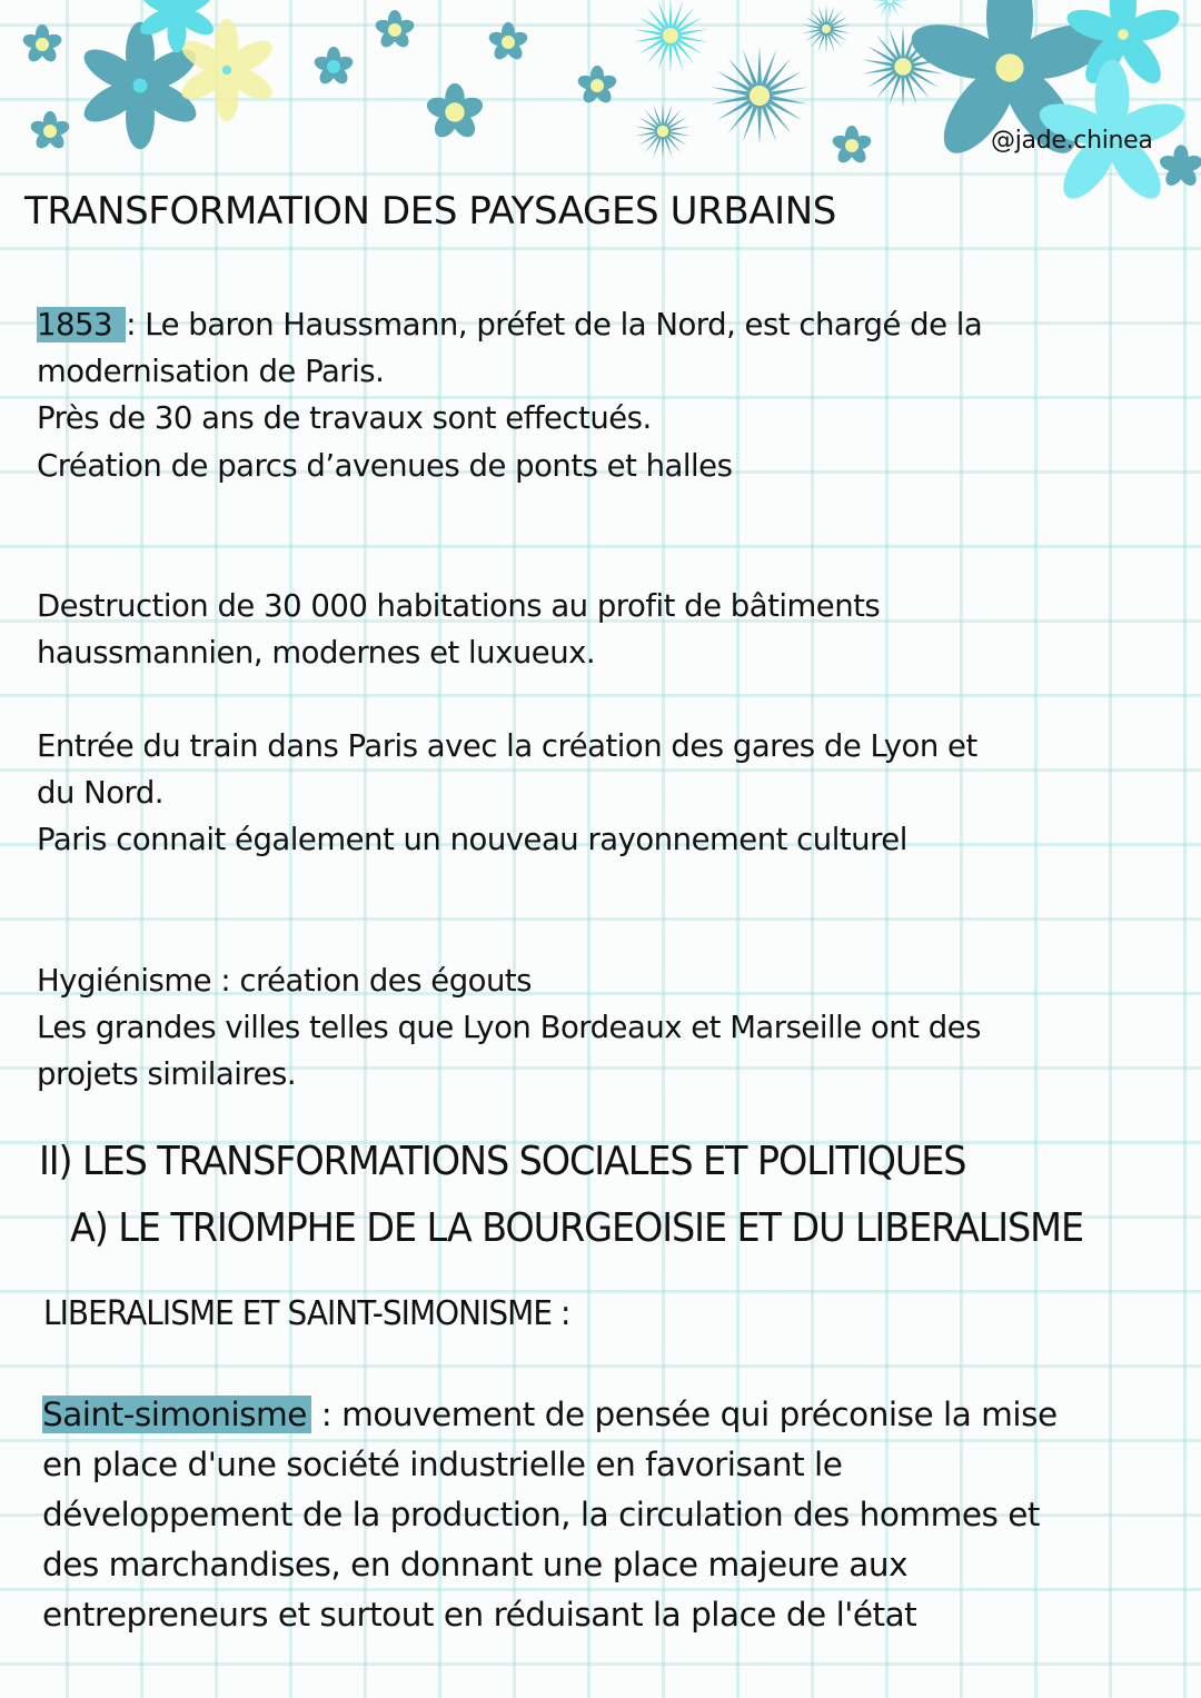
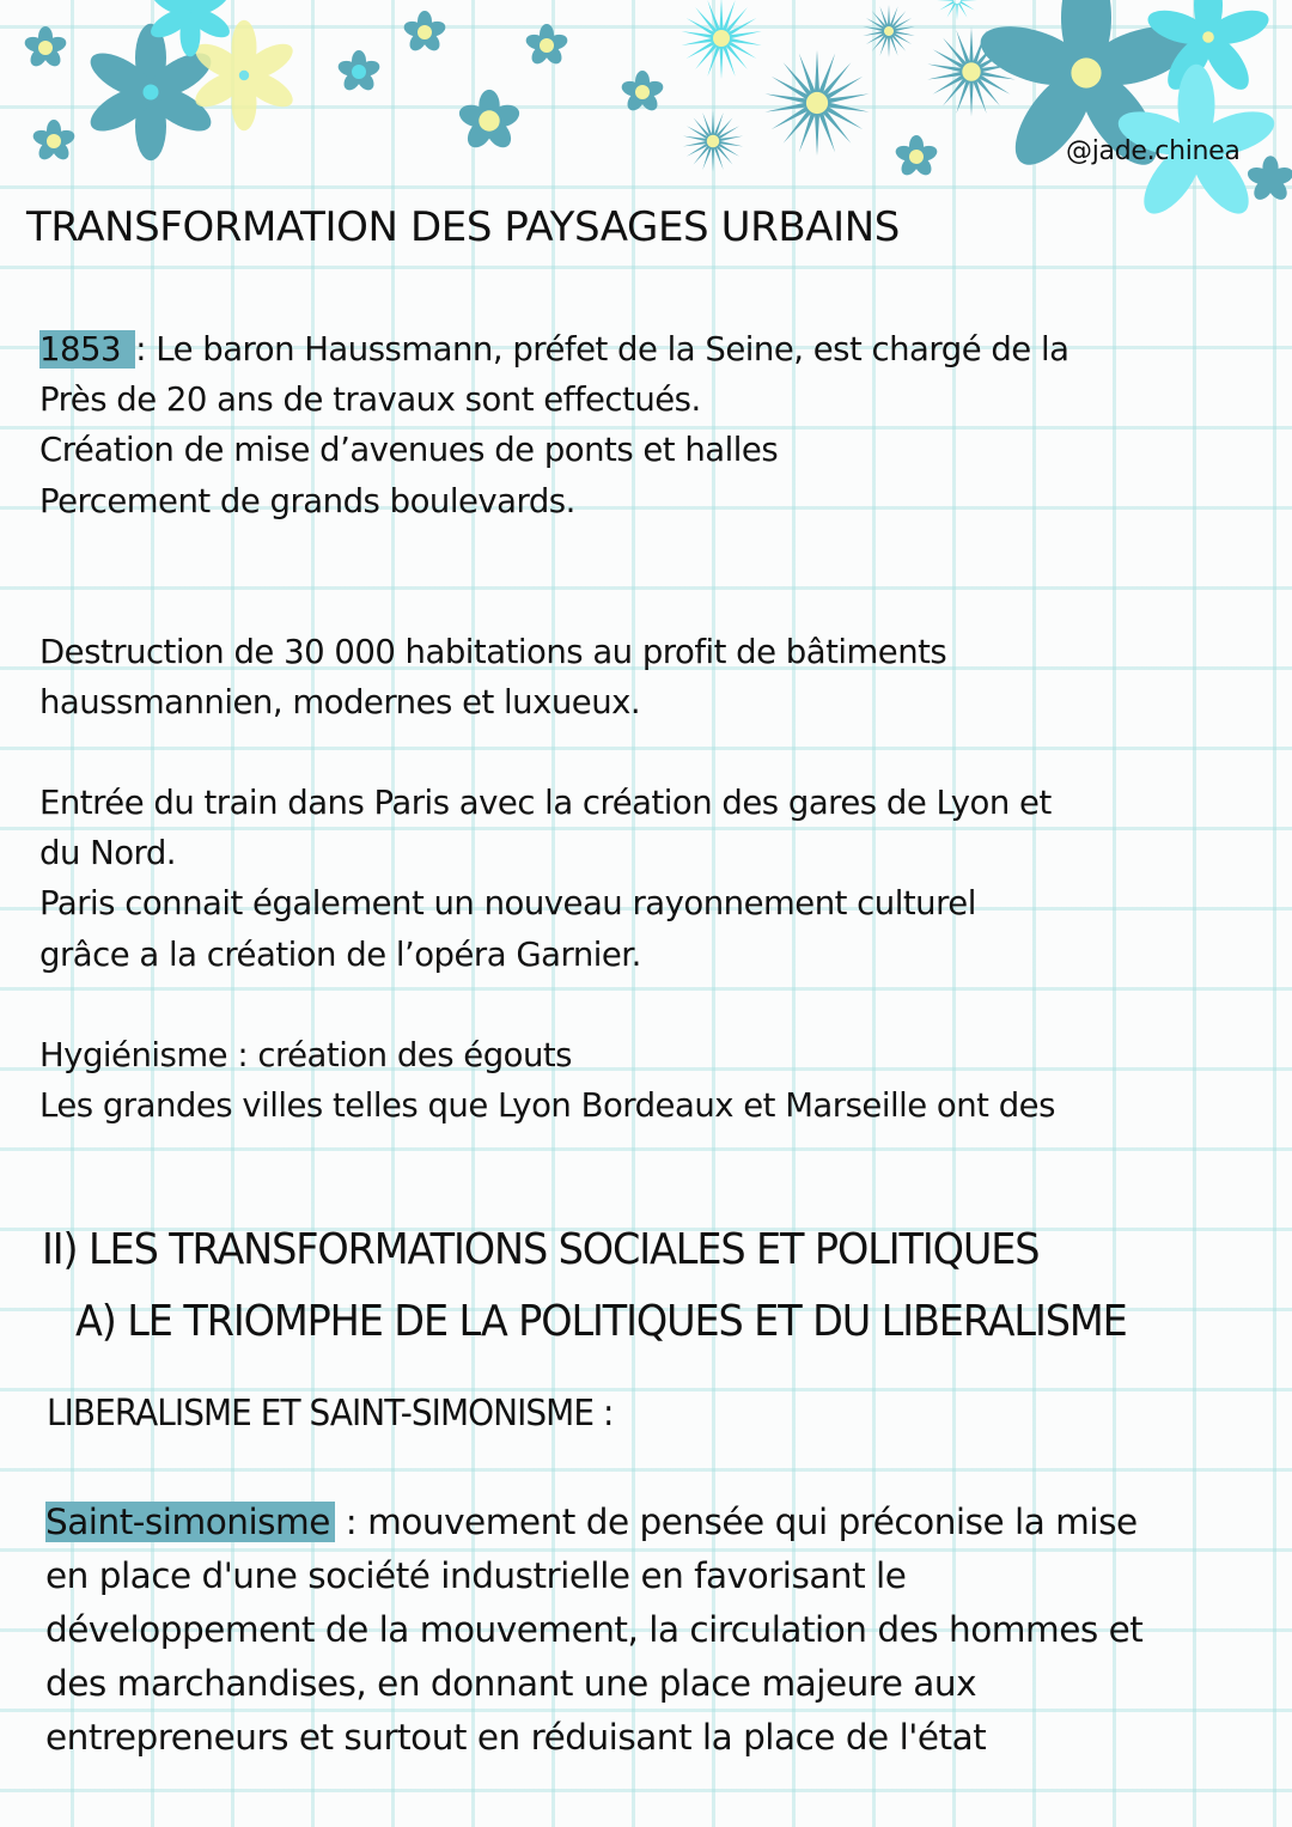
  @jade.chinea
  TRANSFORMATION DES PAYSAGES URBAINS
- 1853 : Le baron Haussmann, préfet de la Nord, est chargé de la
+ 1853 : Le baron Haussmann, préfet de la Seine, est chargé de la
- modernisation de Paris.
- Près de 30 ans de travaux sont effectués.
+ Près de 20 ans de travaux sont effectués.
- Création de parcs d’avenues de ponts et halles
+ Création de mise d’avenues de ponts et halles
+ Percement de grands boulevards.
  Destruction de 30 000 habitations au profit de bâtiments
  haussmannien, modernes et luxueux.
  Entrée du train dans Paris avec la création des gares de Lyon et
  du Nord.
  Paris connait également un nouveau rayonnement culturel
+ grâce a la création de l’opéra Garnier.
  Hygiénisme : création des égouts
  Les grandes villes telles que Lyon Bordeaux et Marseille ont des
- projets similaires.
  II) LES TRANSFORMATIONS SOCIALES ET POLITIQUES
- A) LE TRIOMPHE DE LA BOURGEOISIE ET DU LIBERALISME
+ A) LE TRIOMPHE DE LA POLITIQUES ET DU LIBERALISME
  LIBERALISME ET SAINT-SIMONISME :
  Saint-simonisme : mouvement de pensée qui préconise la mise
  en place d'une société industrielle en favorisant le
- développement de la production, la circulation des hommes et
+ développement de la mouvement, la circulation des hommes et
  des marchandises, en donnant une place majeure aux
  entrepreneurs et surtout en réduisant la place de l'état
